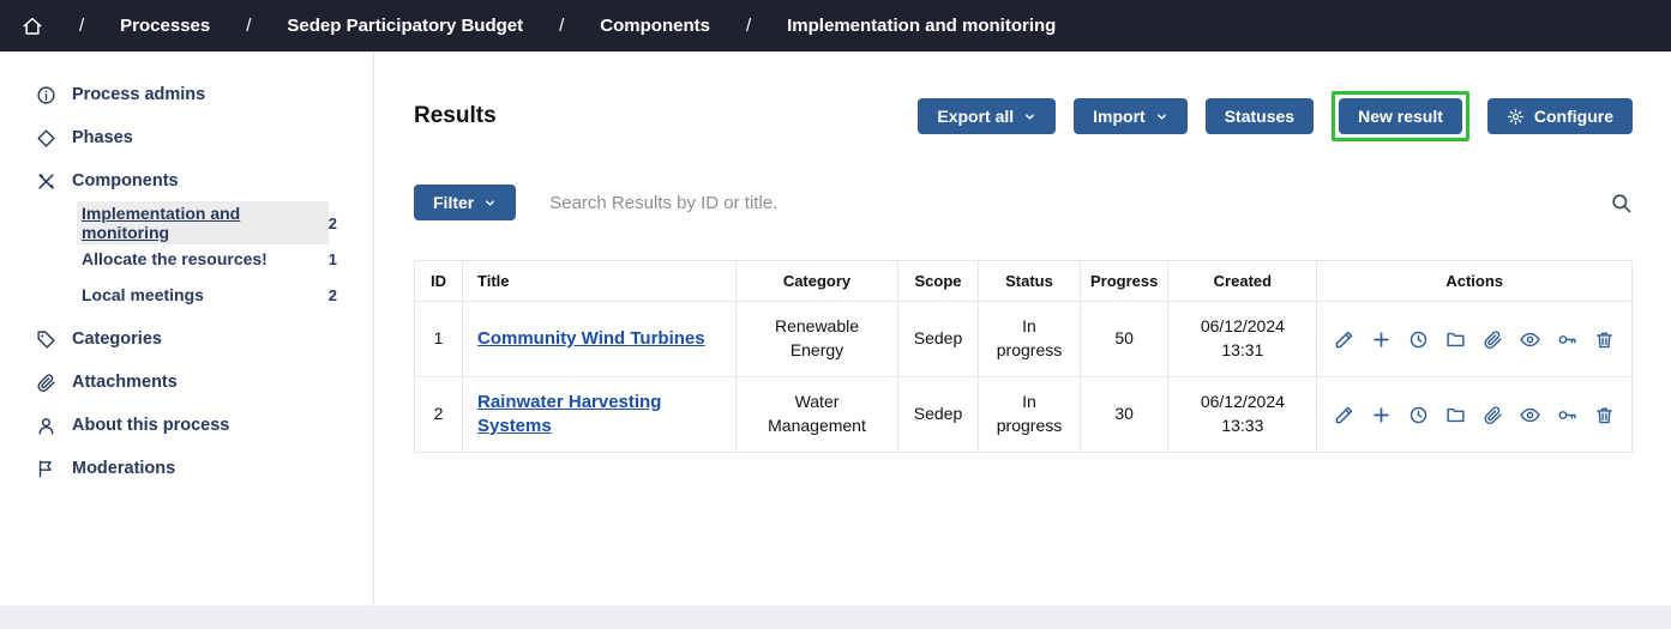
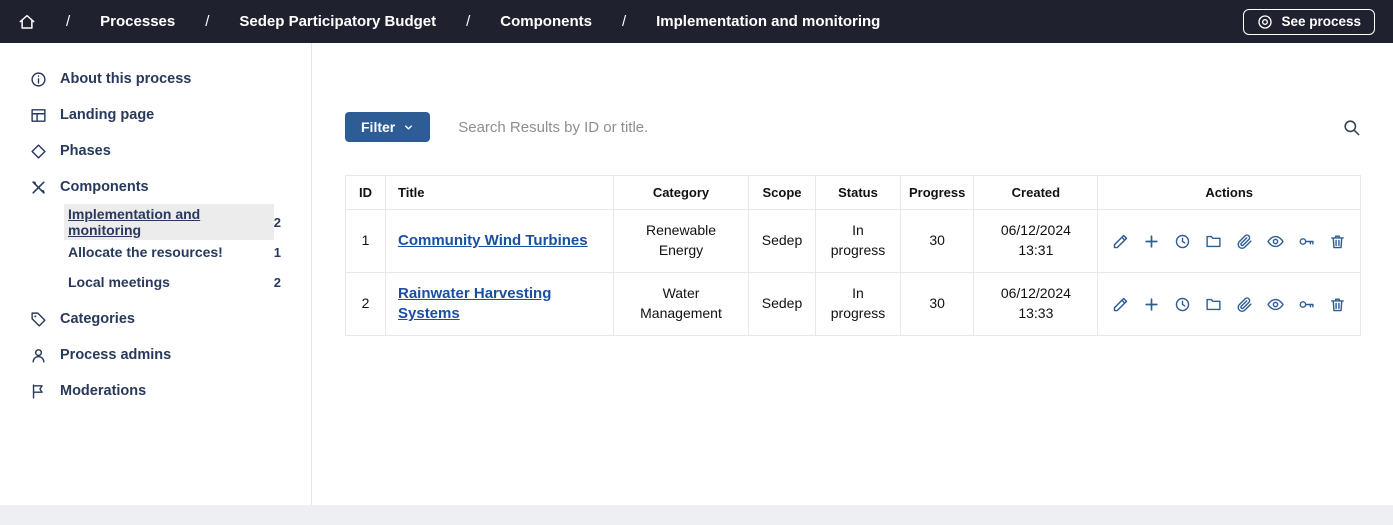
  /
  Processes
  /
  Sedep Participatory Budget
  /
  Components
  /
  Implementation and monitoring
+ See process
- Process admins
+ About this process
+ Landing page
  Phases
  Components
  Implementation and monitoring
  2
  Allocate the resources!
  1
  Local meetings
  2
  Categories
- Attachments
- About this process
+ Process admins
  Moderations
- Results
- Export all
- Import
- Statuses
- New result
- Configure
  Filter
  Search Results by ID or title.
  ID	Title	Category	Scope	Status	Progress	Created	Actions
- 1	Community Wind Turbines	Renewable Energy	Sedep	In progress	50	06/12/2024 13:31
+ 1	Community Wind Turbines	Renewable Energy	Sedep	In progress	30	06/12/2024 13:31
  2	Rainwater Harvesting Systems	Water Management	Sedep	In progress	30	06/12/2024 13:33
